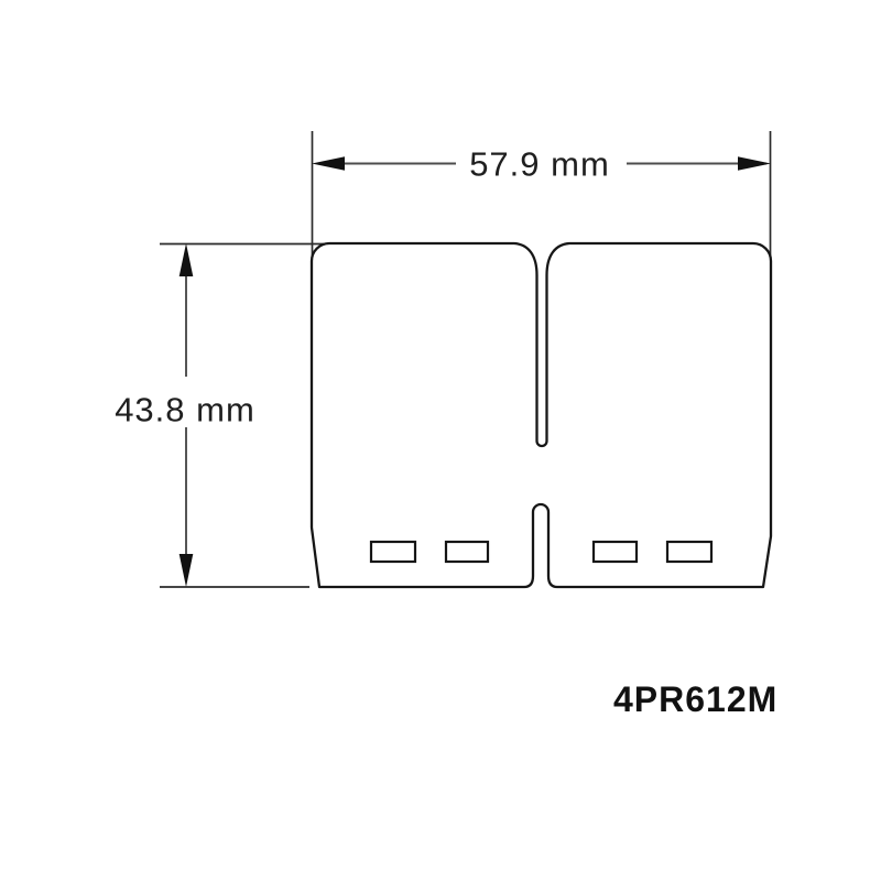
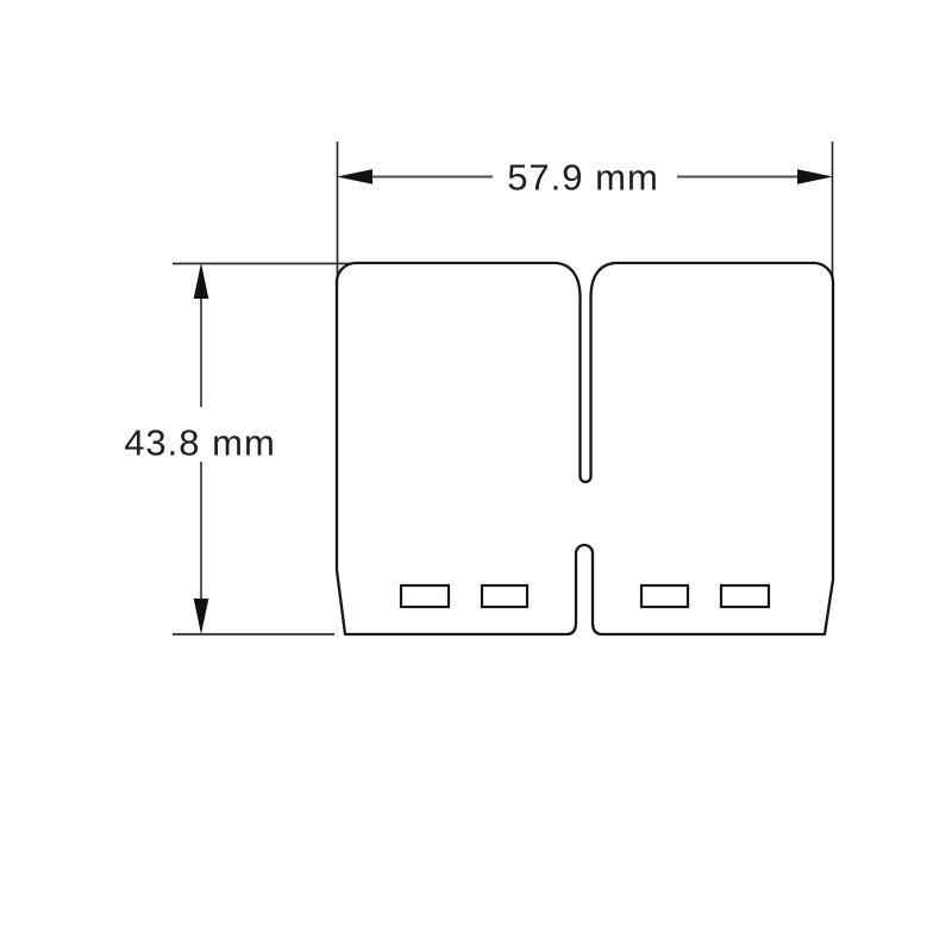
  57.9 mm
  43.8 mm
- 4PR612M
